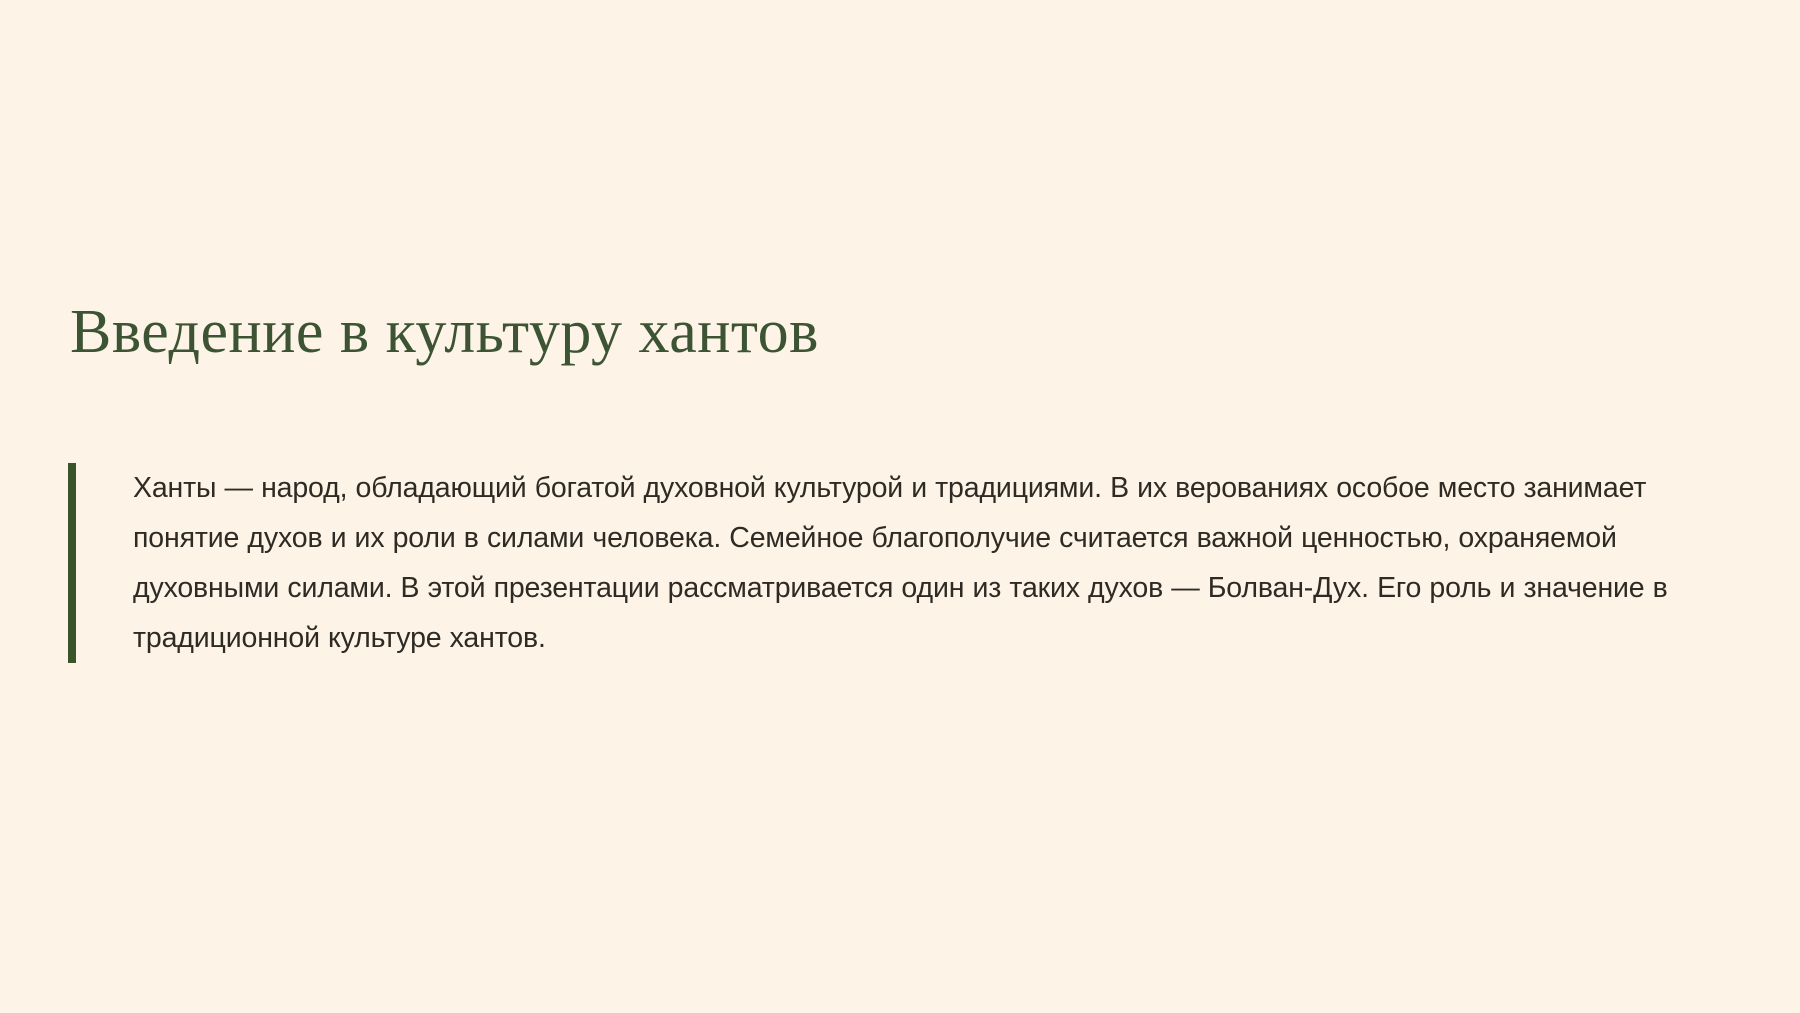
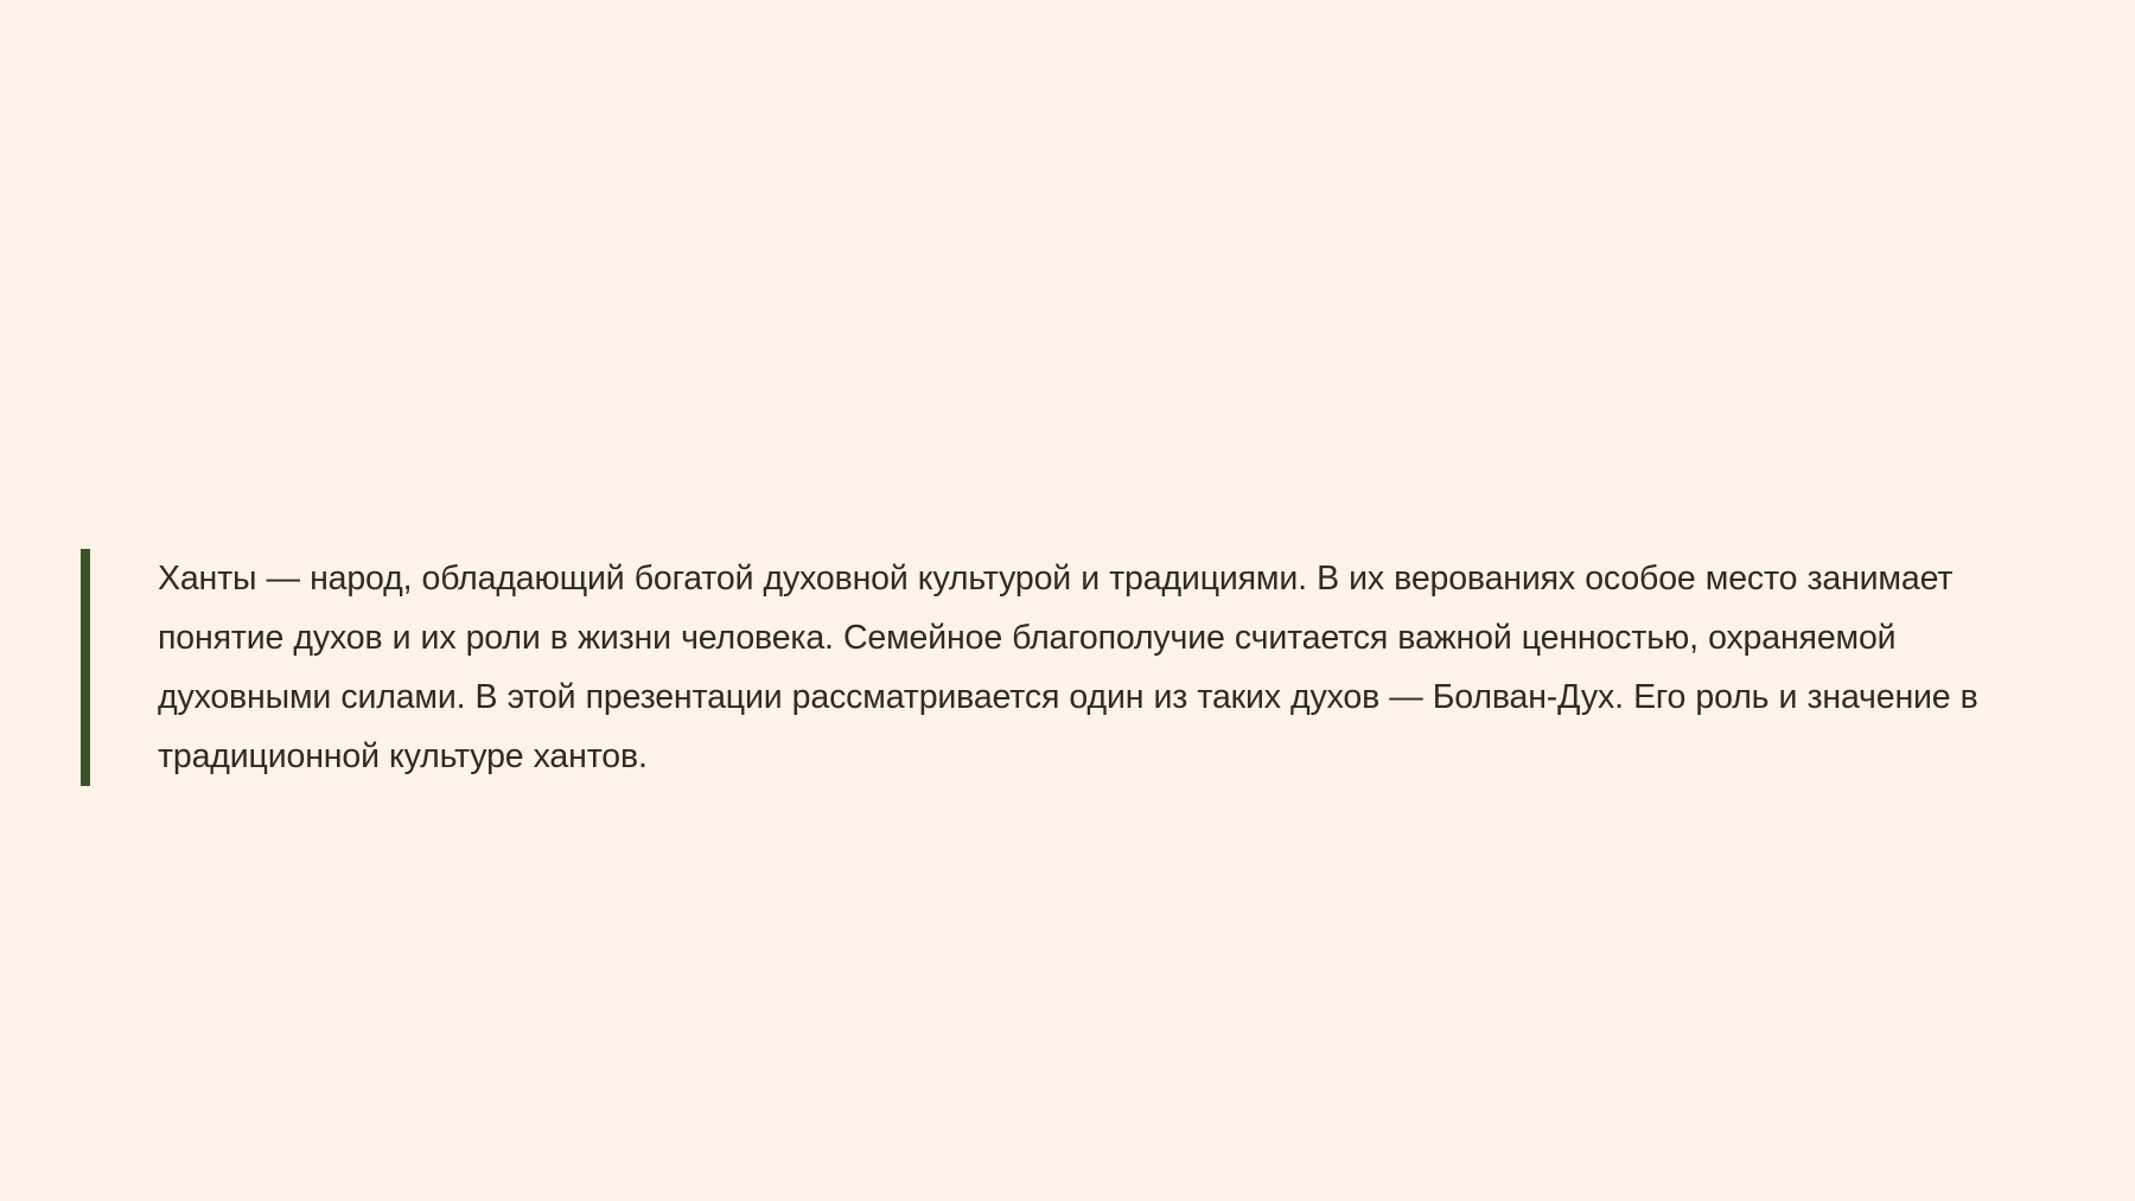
- Введение в культуру хантов
- Ханты — народ, обладающий богатой духовной культурой и традициями. В их верованиях особое место занимает понятие духов и их роли в силами человека. Семейное благополучие считается важной ценностью, охраняемой духовными силами. В этой презентации рассматривается один из таких духов — Болван-Дух. Его роль и значение в традиционной культуре хантов.
+ Ханты — народ, обладающий богатой духовной культурой и традициями. В их верованиях особое место занимает понятие духов и их роли в жизни человека. Семейное благополучие считается важной ценностью, охраняемой духовными силами. В этой презентации рассматривается один из таких духов — Болван-Дух. Его роль и значение в традиционной культуре хантов.
